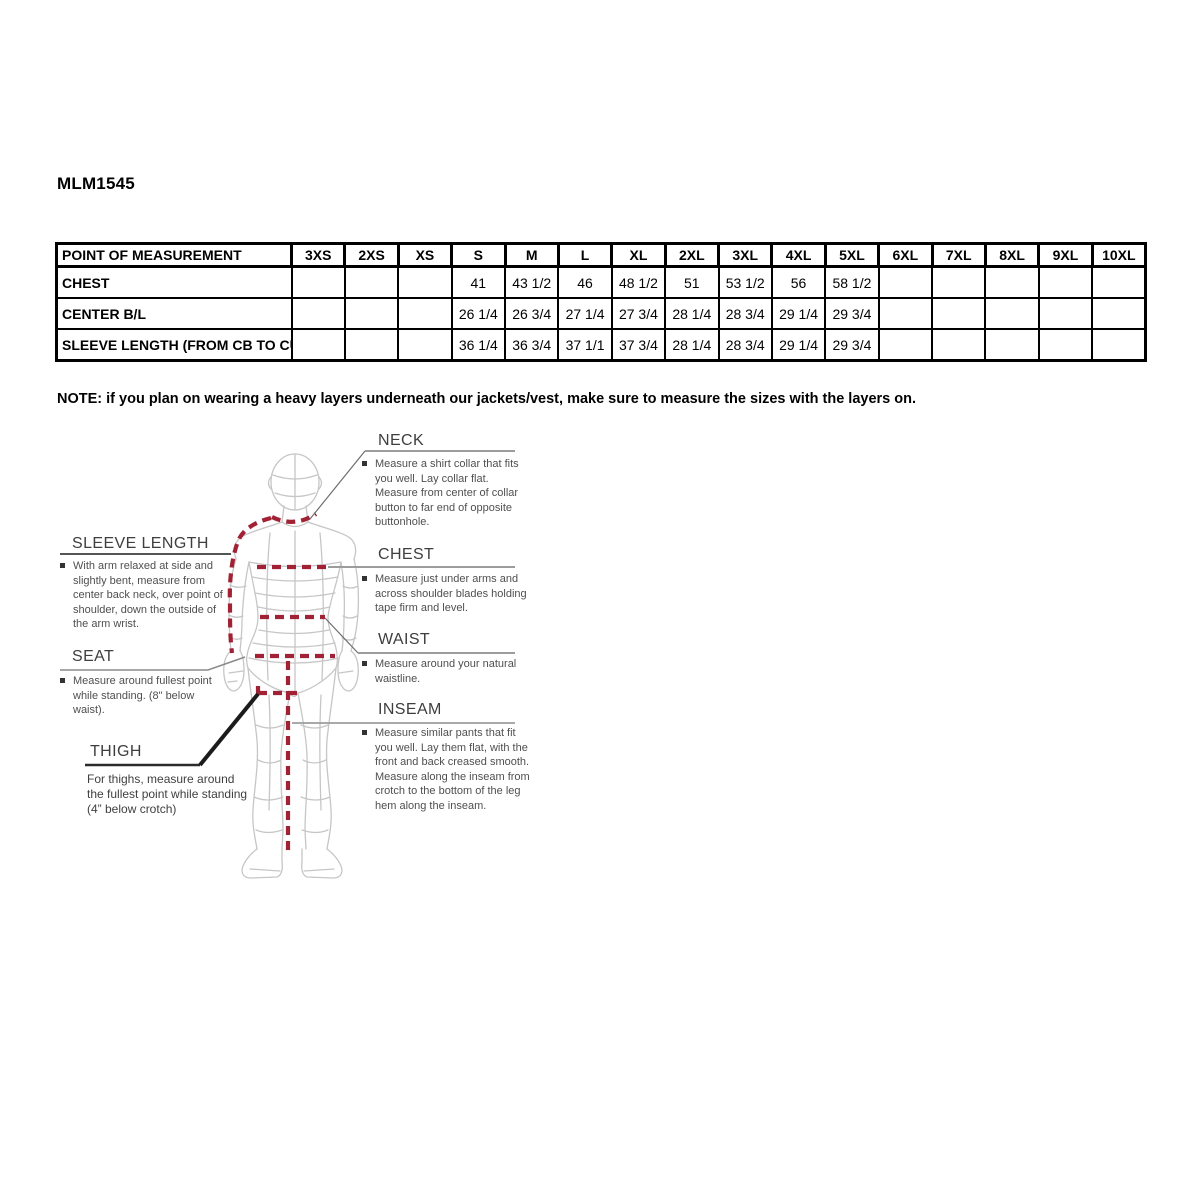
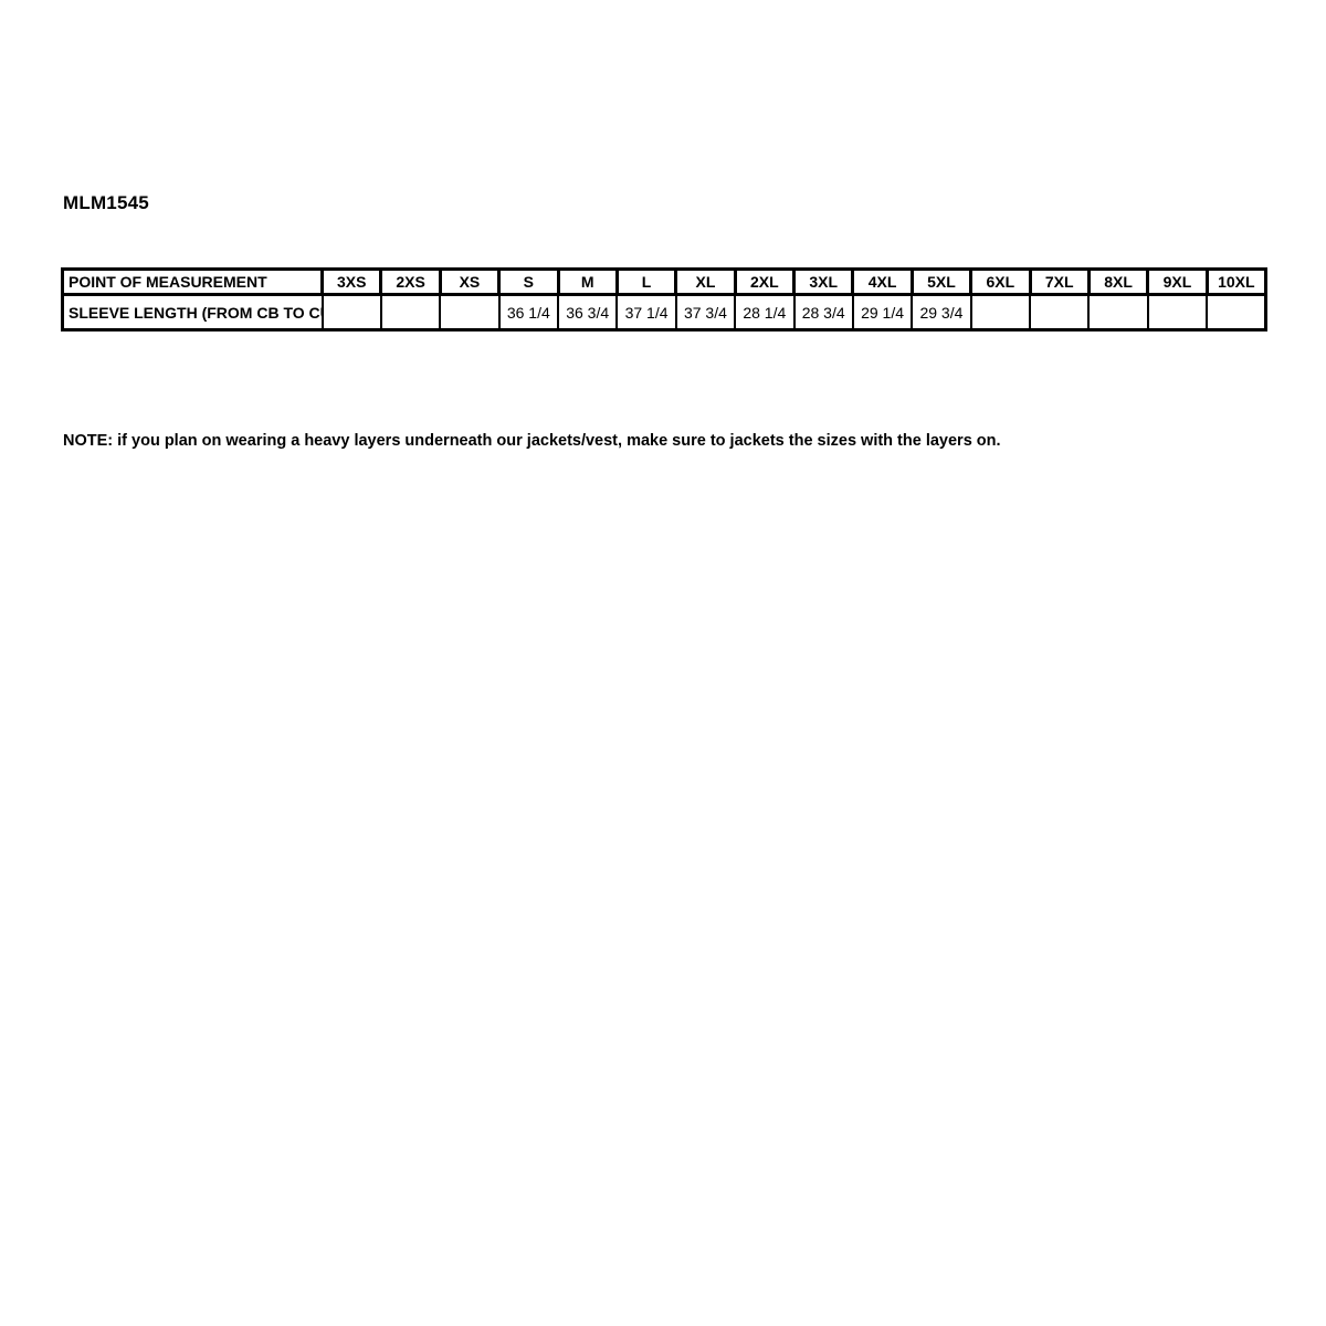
  MLM1545
  POINT OF MEASUREMENT	3XS	2XS	XS	S	M	L	XL	2XL	3XL	4XL	5XL	6XL	7XL	8XL	9XL	10XL
- CHEST				41	43 1/2	46	48 1/2	51	53 1/2	56	58 1/2
- CENTER B/L				26 1/4	26 3/4	27 1/4	27 3/4	28 1/4	28 3/4	29 1/4	29 3/4
- SLEEVE LENGTH (FROM CB TO C				36 1/4	36 3/4	37 1/1	37 3/4	28 1/4	28 3/4	29 1/4	29 3/4
+ SLEEVE LENGTH (FROM CB TO C				36 1/4	36 3/4	37 1/4	37 3/4	28 1/4	28 3/4	29 1/4	29 3/4
- NOTE: if you plan on wearing a heavy layers underneath our jackets/vest, make sure to measure the sizes with the layers on.
+ NOTE: if you plan on wearing a heavy layers underneath our jackets/vest, make sure to jackets the sizes with the layers on.
- NECK
- Measure a shirt collar that fits you well. Lay collar flat. Measure from center of collar button to far end of opposite buttonhole.
- SLEEVE LENGTH
- With arm relaxed at side and slightly bent, measure from center back neck, over point of shoulder, down the outside of the arm wrist.
- CHEST
- Measure just under arms and across shoulder blades holding tape firm and level.
- SEAT
- Measure around fullest point while standing. (8" below waist).
- WAIST
- Measure around your natural waistline.
- THIGH
- For thighs, measure around the fullest point while standing (4” below crotch)
- INSEAM
- Measure similar pants that fit you well. Lay them flat, with the front and back creased smooth. Measure along the inseam from crotch to the bottom of the leg hem along the inseam.
